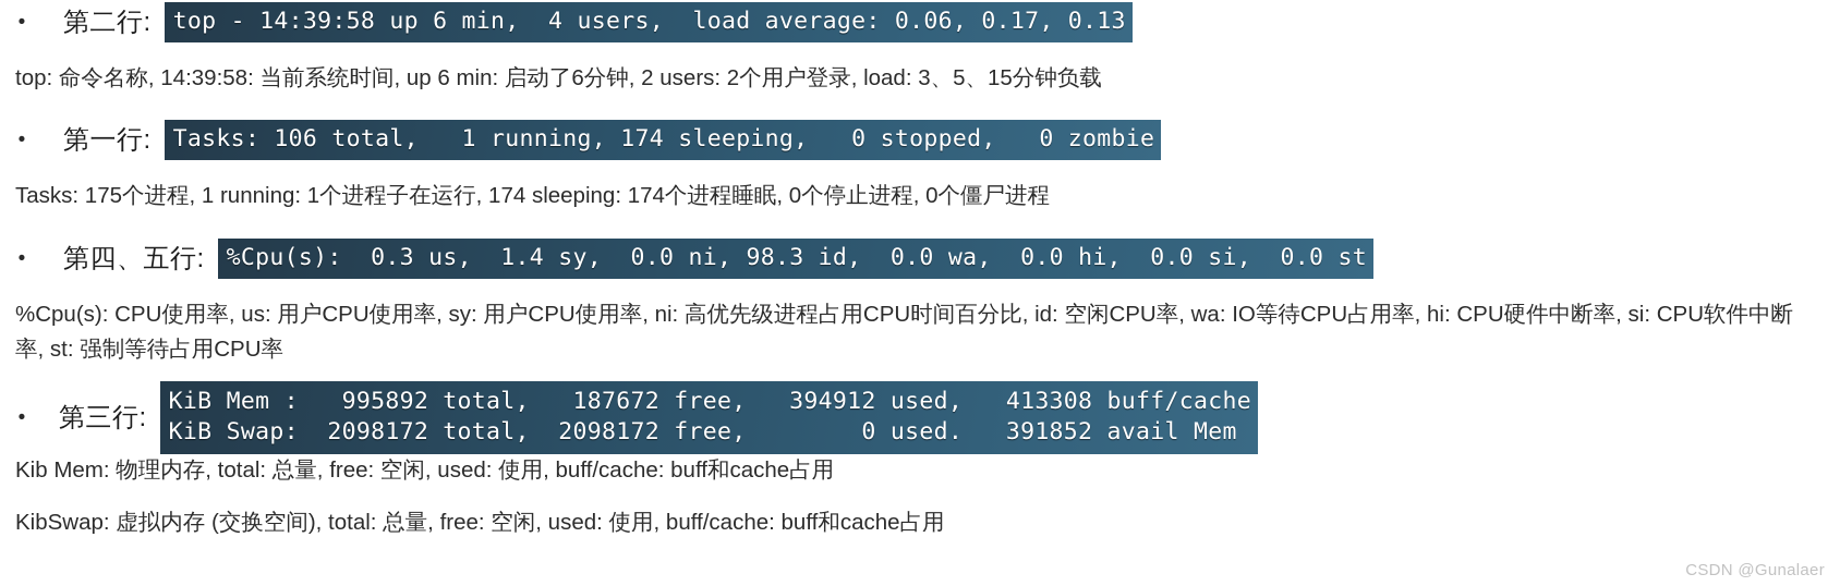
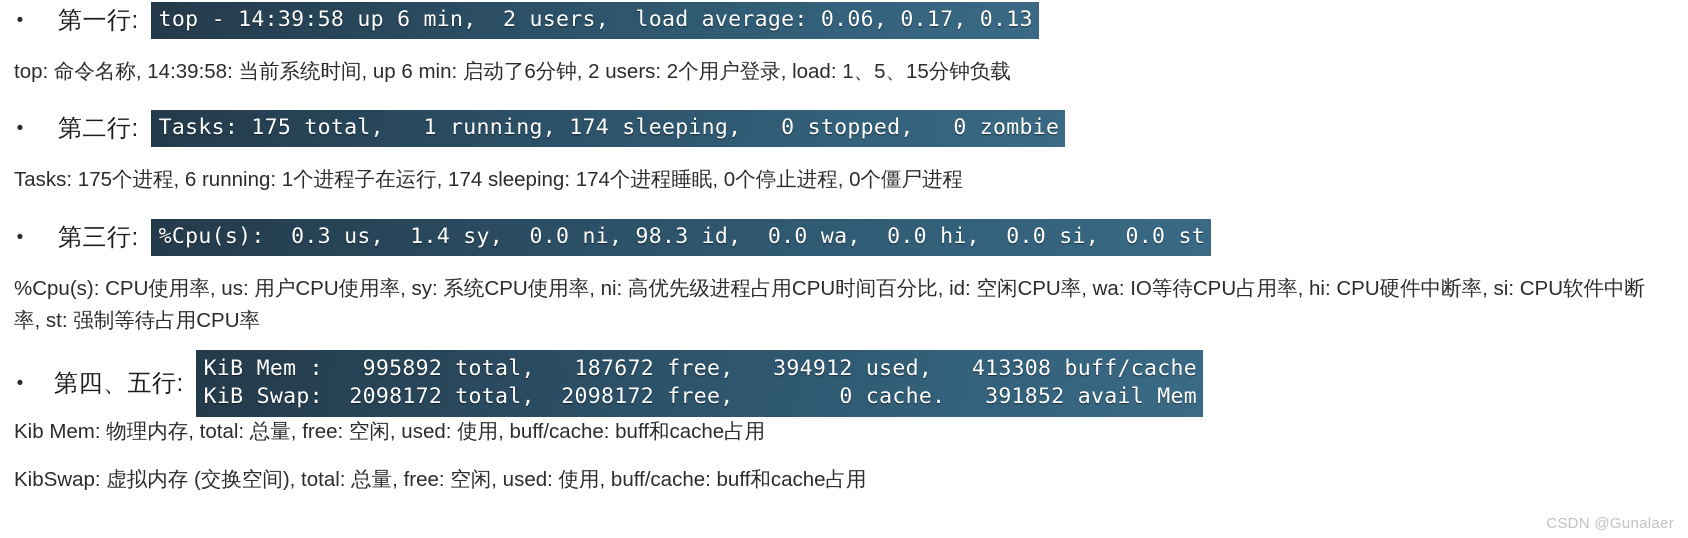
  •
- 第二行:
+ 第一行:
- top - 14:39:58 up 6 min, 4 users, load average: 0.06, 0.17, 0.13
+ top - 14:39:58 up 6 min, 2 users, load average: 0.06, 0.17, 0.13
- top: 命令名称, 14:39:58: 当前系统时间, up 6 min: 启动了6分钟, 2 users: 2个用户登录, load: 3、5、15分钟负载
+ top: 命令名称, 14:39:58: 当前系统时间, up 6 min: 启动了6分钟, 2 users: 2个用户登录, load: 1、5、15分钟负载
  •
- 第一行:
+ 第二行:
- Tasks: 106 total, 1 running, 174 sleeping, 0 stopped, 0 zombie
+ Tasks: 175 total, 1 running, 174 sleeping, 0 stopped, 0 zombie
- Tasks: 175个进程, 1 running: 1个进程子在运行, 174 sleeping: 174个进程睡眠, 0个停止进程, 0个僵尸进程
+ Tasks: 175个进程, 6 running: 1个进程子在运行, 174 sleeping: 174个进程睡眠, 0个停止进程, 0个僵尸进程
  •
- 第四、五行:
+ 第三行:
  %Cpu(s): 0.3 us, 1.4 sy, 0.0 ni, 98.3 id, 0.0 wa, 0.0 hi, 0.0 si, 0.0 st
- %Cpu(s): CPU使用率, us: 用户CPU使用率, sy: 用户CPU使用率, ni: 高优先级进程占用CPU时间百分比, id: 空闲CPU率, wa: IO等待CPU占用率, hi: CPU硬件中断率, si: CPU软件中断率, st: 强制等待占用CPU率
+ %Cpu(s): CPU使用率, us: 用户CPU使用率, sy: 系统CPU使用率, ni: 高优先级进程占用CPU时间百分比, id: 空闲CPU率, wa: IO等待CPU占用率, hi: CPU硬件中断率, si: CPU软件中断率, st: 强制等待占用CPU率
  •
- 第三行:
+ 第四、五行:
- KiB Mem : 995892 total, 187672 free, 394912 used, 413308 buff/cache KiB Swap: 2098172 total, 2098172 free, 0 used. 391852 avail Mem
+ KiB Mem : 995892 total, 187672 free, 394912 used, 413308 buff/cache KiB Swap: 2098172 total, 2098172 free, 0 cache. 391852 avail Mem
  Kib Mem: 物理内存, total: 总量, free: 空闲, used: 使用, buff/cache: buff和cache占用
  KibSwap: 虚拟内存 (交换空间), total: 总量, free: 空闲, used: 使用, buff/cache: buff和cache占用
  CSDN @Gunalaer
